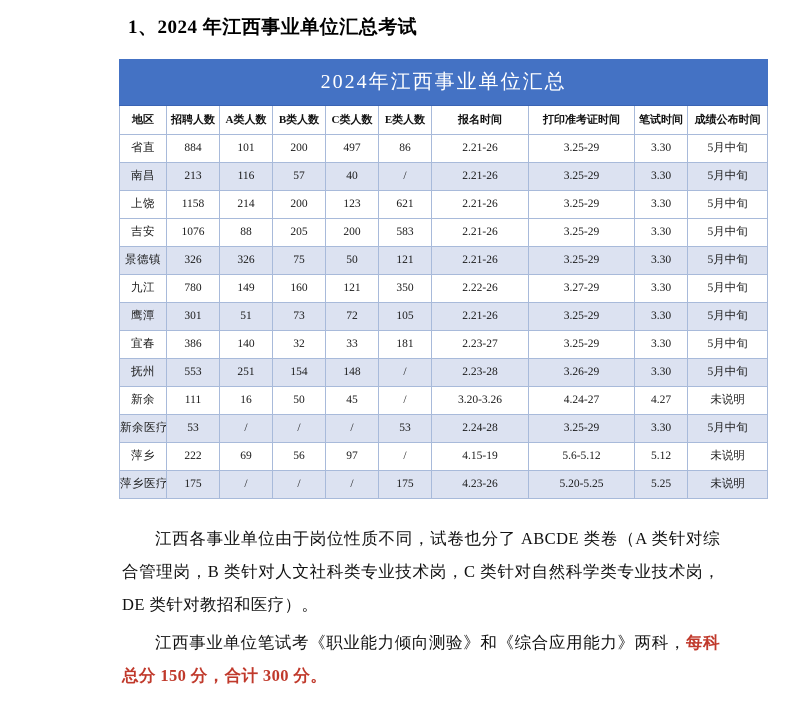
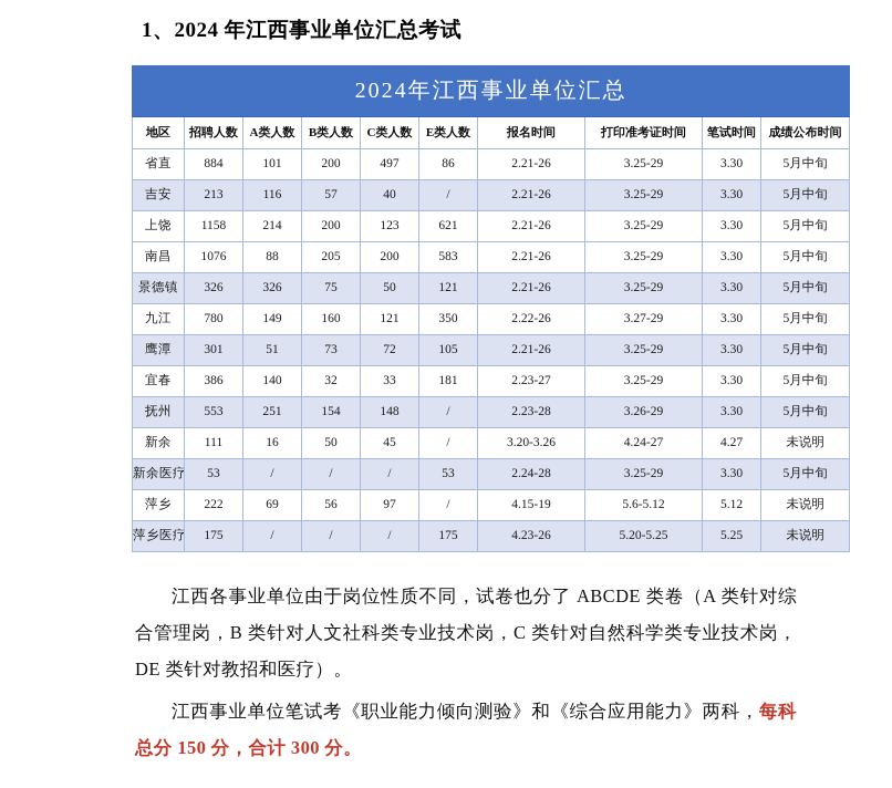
  1、2024 年江西事业单位汇总考试
  2024年江西事业单位汇总
  地区	招聘人数	A类人数	B类人数	C类人数	E类人数	报名时间	打印准考证时间	笔试时间	成绩公布时间
  省直	884	101	200	497	86	2.21-26	3.25-29	3.30	5月中旬
- 南昌	213	116	57	40	/	2.21-26	3.25-29	3.30	5月中旬
+ 吉安	213	116	57	40	/	2.21-26	3.25-29	3.30	5月中旬
  上饶	1158	214	200	123	621	2.21-26	3.25-29	3.30	5月中旬
- 吉安	1076	88	205	200	583	2.21-26	3.25-29	3.30	5月中旬
+ 南昌	1076	88	205	200	583	2.21-26	3.25-29	3.30	5月中旬
  景德镇	326	326	75	50	121	2.21-26	3.25-29	3.30	5月中旬
  九江	780	149	160	121	350	2.22-26	3.27-29	3.30	5月中旬
  鹰潭	301	51	73	72	105	2.21-26	3.25-29	3.30	5月中旬
  宜春	386	140	32	33	181	2.23-27	3.25-29	3.30	5月中旬
  抚州	553	251	154	148	/	2.23-28	3.26-29	3.30	5月中旬
  新余	111	16	50	45	/	3.20-3.26	4.24-27	4.27	未说明
  新余医疗	53	/	/	/	53	2.24-28	3.25-29	3.30	5月中旬
  萍乡	222	69	56	97	/	4.15-19	5.6-5.12	5.12	未说明
  萍乡医疗	175	/	/	/	175	4.23-26	5.20-5.25	5.25	未说明
  江西各事业单位由于岗位性质不同，试卷也分了 ABCDE 类卷（A 类针对综合管理岗，B 类针对人文社科类专业技术岗，C 类针对自然科学类专业技术岗，DE 类针对教招和医疗）。
  江西事业单位笔试考《职业能力倾向测验》和《综合应用能力》两科，每科总分 150 分，合计 300 分。
